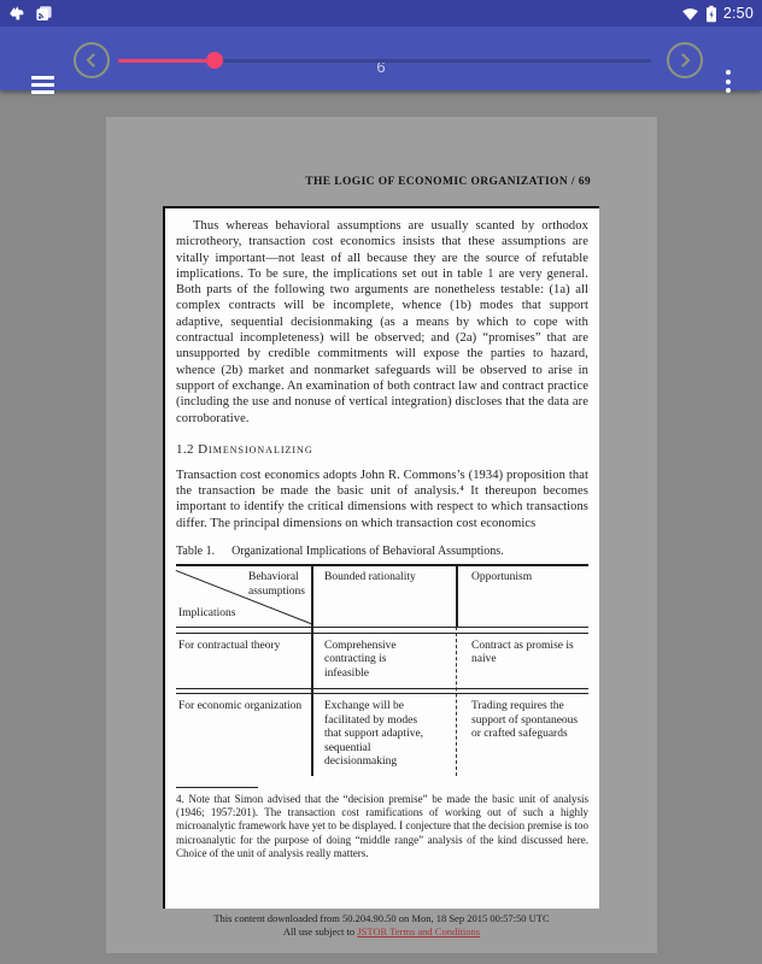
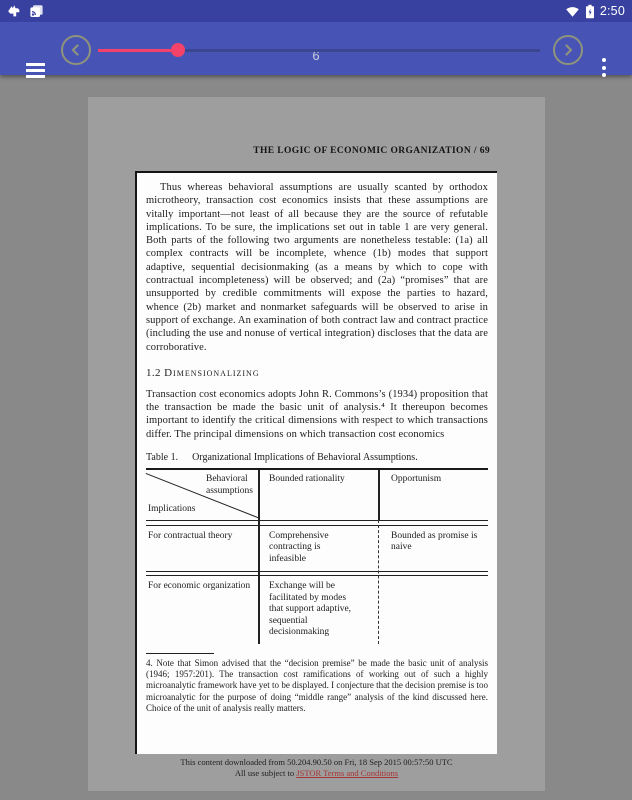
  2:50
  6
  THE LOGIC OF ECONOMIC ORGANIZATION / 69
  Thus whereas behavioral assumptions are usually scanted by orthodox microtheory, transaction cost economics insists that these assumptions are vitally important—not least of all because they are the source of refutable implications. To be sure, the implications set out in table 1 are very general. Both parts of the following two arguments are nonetheless testable: (1a) all complex contracts will be incomplete, whence (1b) modes that support adaptive, sequential decisionmaking (as a means by which to cope with contractual incompleteness) will be observed; and (2a) “promises” that are unsupported by credible commitments will expose the parties to hazard, whence (2b) market and nonmarket safeguards will be observed to arise in support of exchange. An examination of both contract law and contract practice (including the use and nonuse of vertical integration) discloses that the data are corroborative.
  1.2 Dimensionalizing
  Transaction cost economics adopts John R. Commons’s (1934) proposition that the transaction be made the basic unit of analysis.⁴ It thereupon becomes important to identify the critical dimensions with respect to which transactions differ. The principal dimensions on which transaction cost economics
  Table 1. Organizational Implications of Behavioral Assumptions.
  Behavioral assumptions
  Implications
  Bounded rationality
  Opportunism
  For contractual theory
  Comprehensive contracting is infeasible
- Contract as promise is naive
+ Bounded as promise is naive
  For economic organization
  Exchange will be facilitated by modes that support adaptive, sequential decisionmaking
- Trading requires the support of spontaneous or crafted safeguards
  4. Note that Simon advised that the “decision premise” be made the basic unit of analysis (1946; 1957:201). The transaction cost ramifications of working out of such a highly microanalytic framework have yet to be displayed. I conjecture that the decision premise is too microanalytic for the purpose of doing “middle range” analysis of the kind discussed here. Choice of the unit of analysis really matters.
- This content downloaded from 50.204.90.50 on Mon, 18 Sep 2015 00:57:50 UTC
+ This content downloaded from 50.204.90.50 on Fri, 18 Sep 2015 00:57:50 UTC
  All use subject to JSTOR Terms and Conditions
